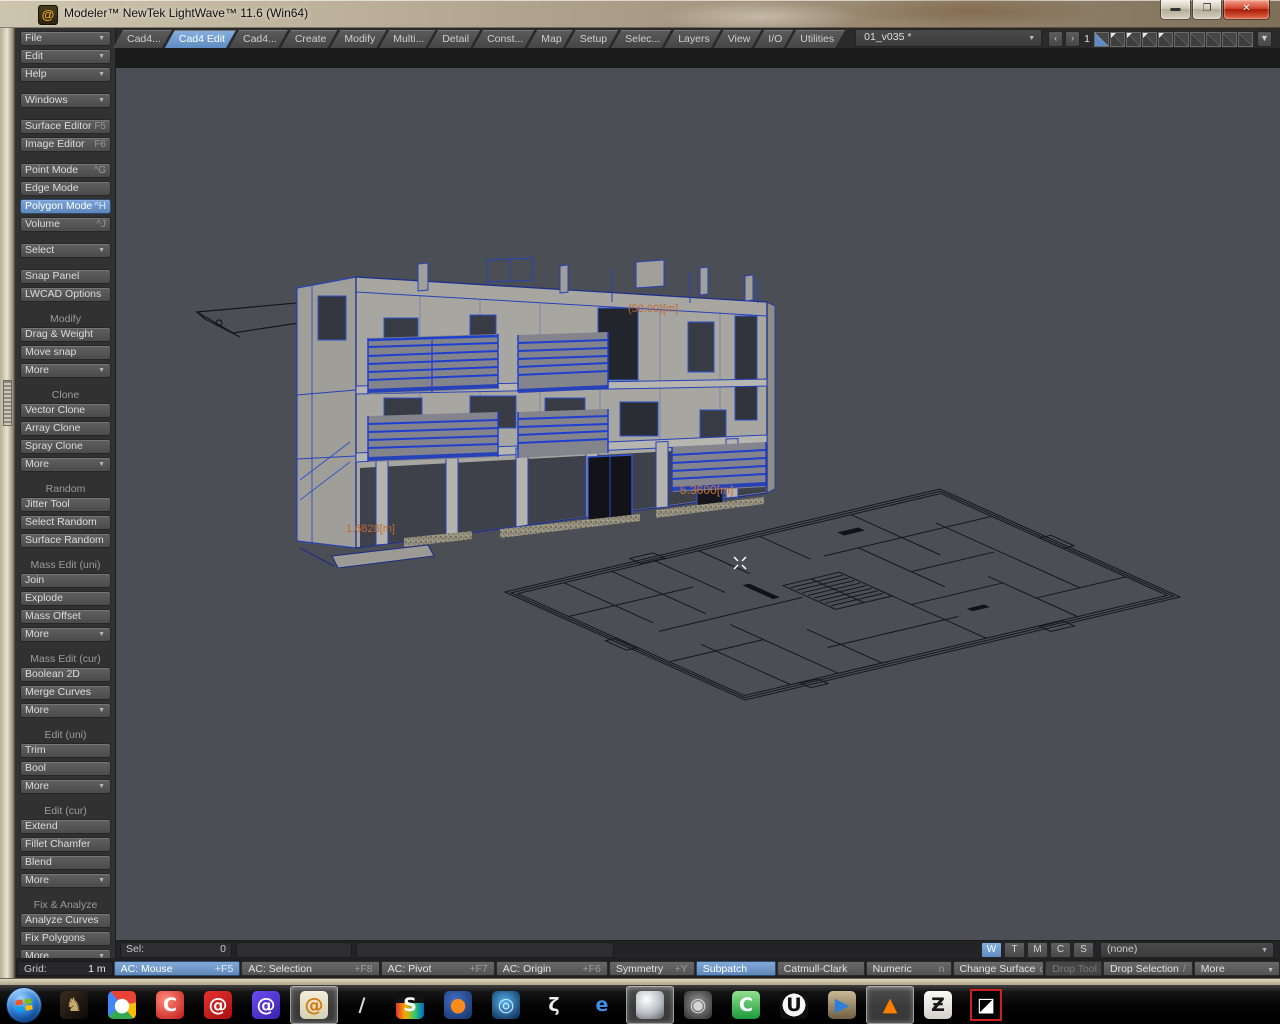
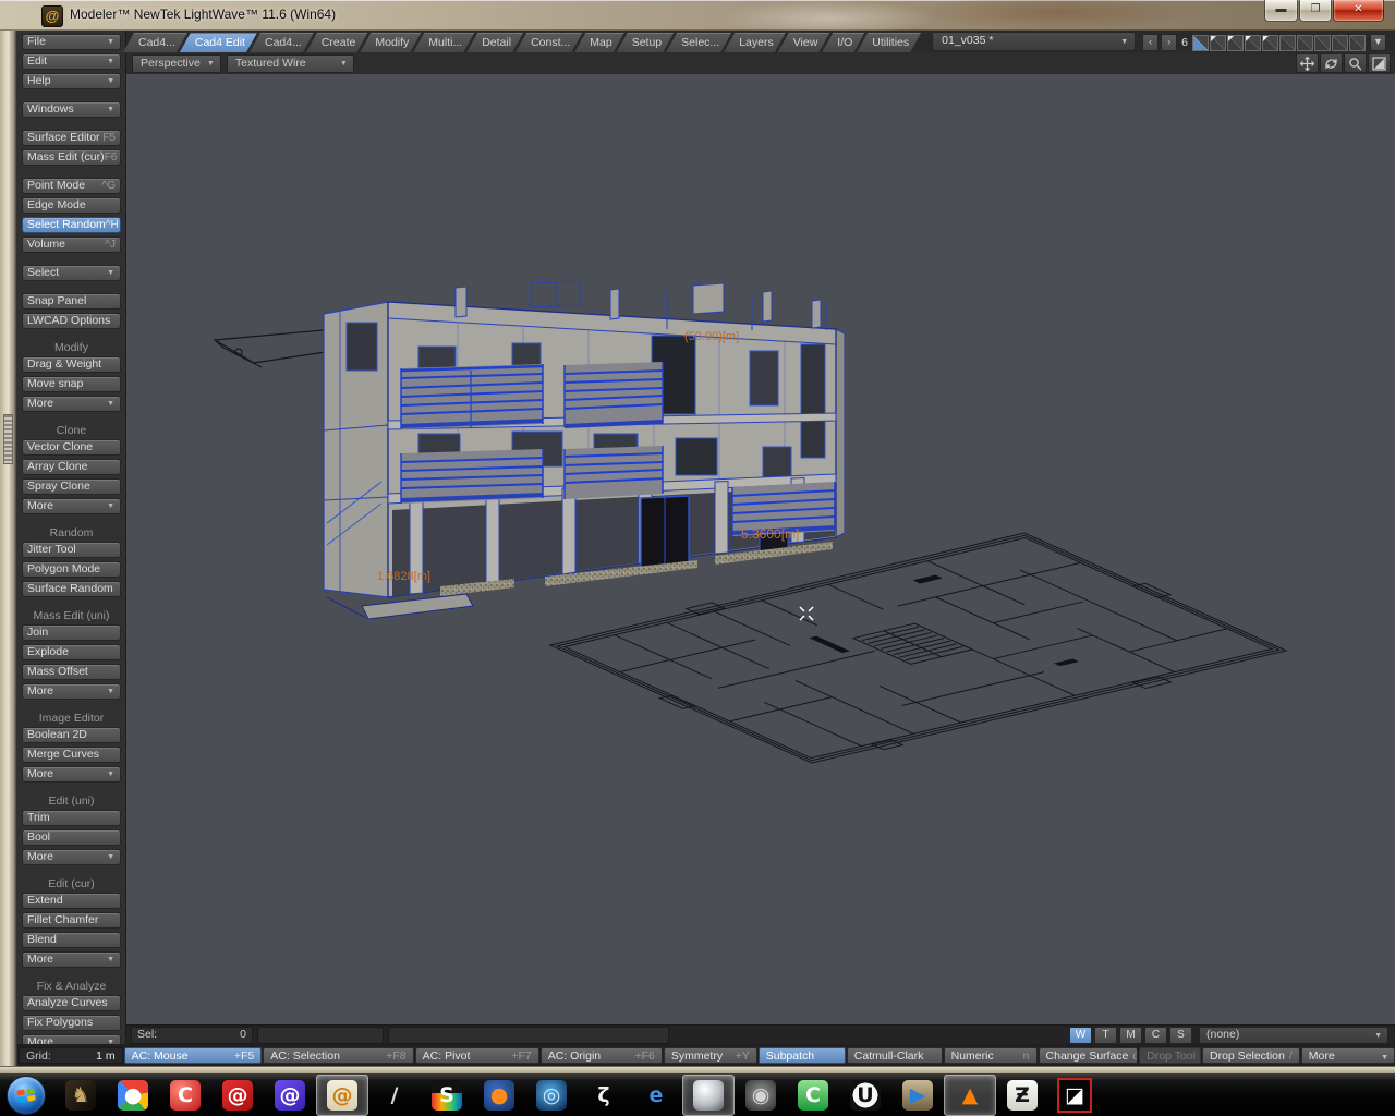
  @
  Modeler™ NewTek LightWave™ 11.6 (Win64)
  ▬
  ❐
  ✕
  File
  Edit
  Help
  Windows
  Surface Editor
  F5
- Image Editor
+ Mass Edit (cur)
  F6
  Point Mode
  ^G
  Edge Mode
- Polygon Mode
+ Select Random
  ^H
  Volume
  ^J
  Select
  Snap Panel
  LWCAD Options
  Modify
  Drag & Weight
  Move snap
  More
  Clone
  Vector Clone
  Array Clone
  Spray Clone
  More
  Random
  Jitter Tool
- Select Random
+ Polygon Mode
  Surface Random
  Mass Edit (uni)
  Join
  Explode
  Mass Offset
  More
- Mass Edit (cur)
+ Image Editor
  Boolean 2D
  Merge Curves
  More
  Edit (uni)
  Trim
  Bool
  More
  Edit (cur)
  Extend
  Fillet Chamfer
  Blend
  More
  Fix & Analyze
  Analyze Curves
  Fix Polygons
  More
  Cad4...
  Cad4 Edit
  Cad4...
  Create
  Modify
  Multi...
  Detail
  Const...
  Map
  Setup
  Selec...
  Layers
  View
  I/O
  Utilities
  01_v035 *
  ‹
  ›
- 1
+ 6
  ▼
+ Perspective
+ Textured Wire
  (50.00)[m]
  5.3600[m]
  1.6828[m]
  Sel:
  0
  W
  T
  M
  C
  S
  (none)
  Grid:
  1 m
  AC: Mouse
  +F5
  AC: Selection
  +F8
  AC: Pivot
  +F7
  AC: Origin
  +F6
  Symmetry
  +Y
  Subpatch
  Catmull-Clark
  Numeric
  n
  Change Surface
  q
  Drop Tool
  Drop Selection
  /
  More
  ♞
  ●
  C
  @
  @
  @
  /
  S
  ●
  ◎
  ζ
  e
  ◉
  C
  U
  ▶
  ▲
  Ƶ
  ◪
